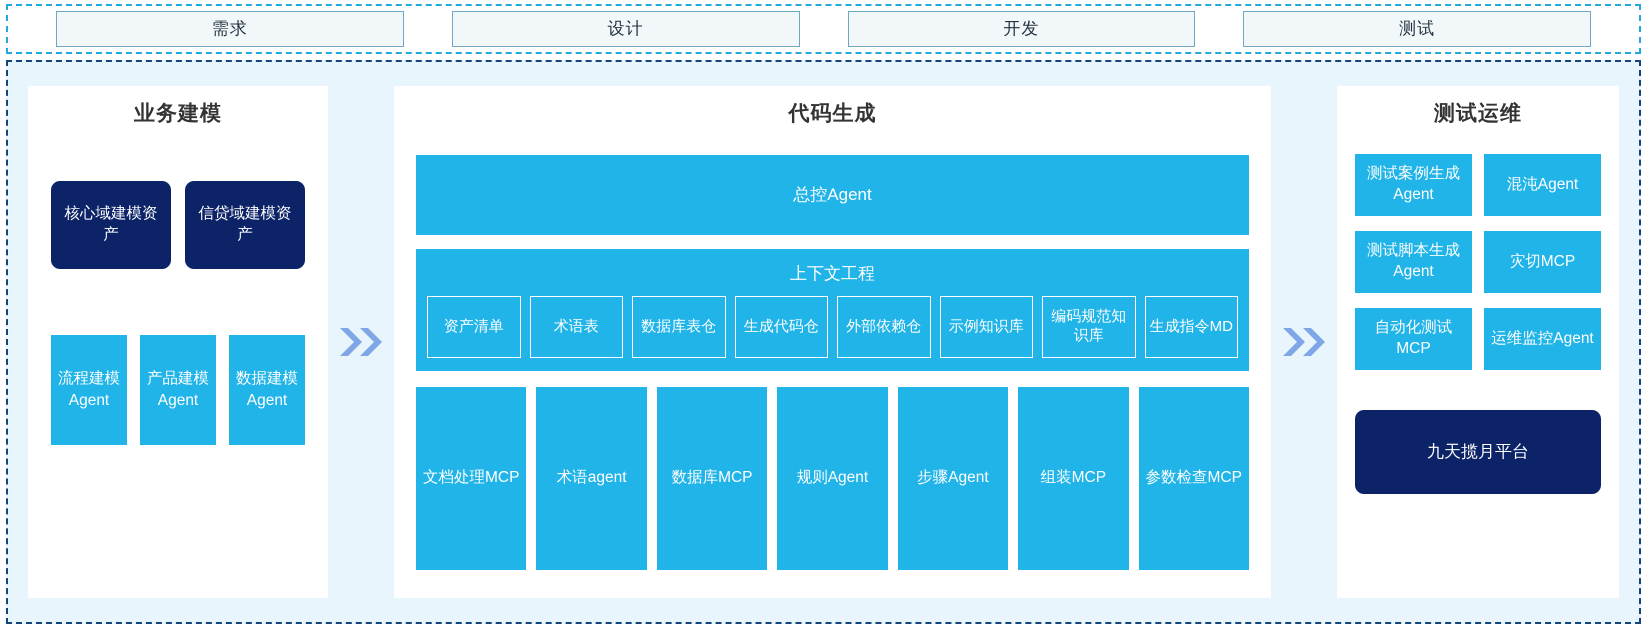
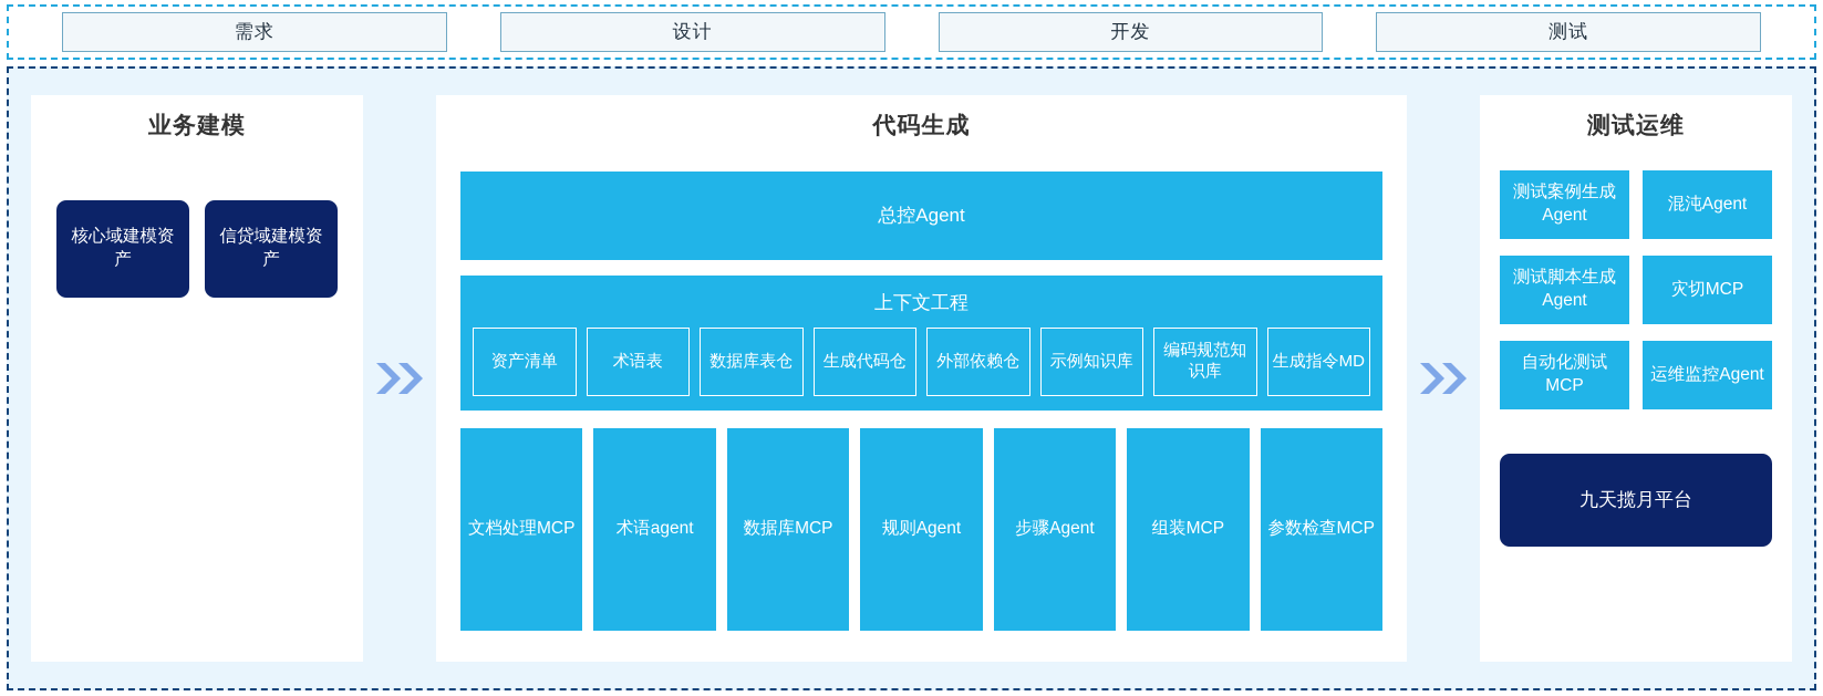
  需求
  设计
  开发
  测试
  业务建模
  核心域建模资产
  信贷域建模资产
- 流程建模Agent
- 产品建模Agent
- 数据建模Agent
  代码生成
  总控Agent
  上下文工程
  资产清单
  术语表
  数据库表仓
  生成代码仓
  外部依赖仓
  示例知识库
  编码规范知识库
  生成指令MD
  文档处理MCP
  术语agent
  数据库MCP
  规则Agent
  步骤Agent
  组装MCP
  参数检查MCP
  测试运维
  测试案例生成Agent
  混沌Agent
  测试脚本生成Agent
  灾切MCP
  自动化测试MCP
  运维监控Agent
  九天揽月平台
